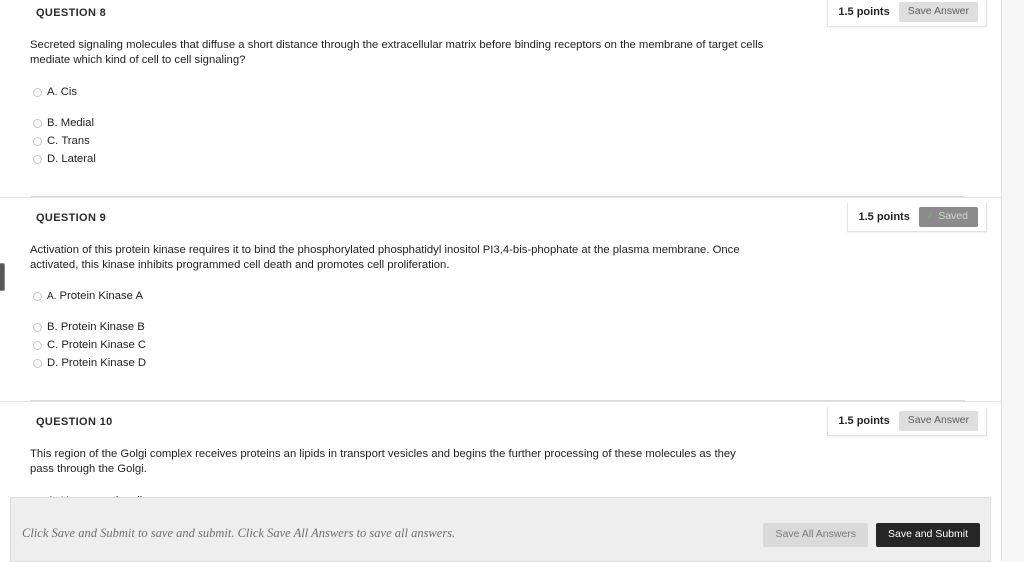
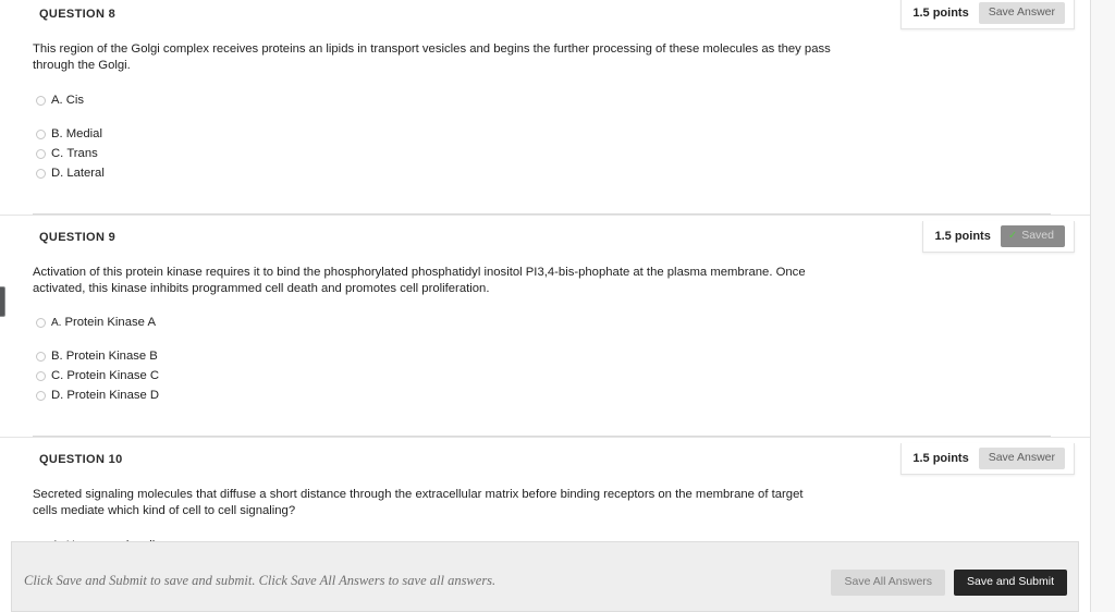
  QUESTION 8
  1.5 points
  Save Answer
- Secreted signaling molecules that diffuse a short distance through the extracellular matrix before binding receptors on the membrane of target cells mediate which kind of cell to cell signaling?
+ This region of the Golgi complex receives proteins an lipids in transport vesicles and begins the further processing of these molecules as they pass through the Golgi.
  A.
  Cis
  B.
  Medial
  C.
  Trans
  D.
  Lateral
  QUESTION 9
  1.5 points
  ✓
  Saved
  Activation of this protein kinase requires it to bind the phosphorylated phosphatidyl inositol PI3,4-bis-phophate at the plasma membrane. Once activated, this kinase inhibits programmed cell death and promotes cell proliferation.
  A.
  Protein Kinase A
  B.
  Protein Kinase B
  C.
  Protein Kinase C
  D.
  Protein Kinase D
  QUESTION 10
  1.5 points
  Save Answer
- This region of the Golgi complex receives proteins an lipids in transport vesicles and begins the further processing of these molecules as they pass through the Golgi.
+ Secreted signaling molecules that diffuse a short distance through the extracellular matrix before binding receptors on the membrane of target cells mediate which kind of cell to cell signaling?
  Click Save and Submit to save and submit. Click Save All Answers to save all answers.
  Save All Answers
  Save and Submit
